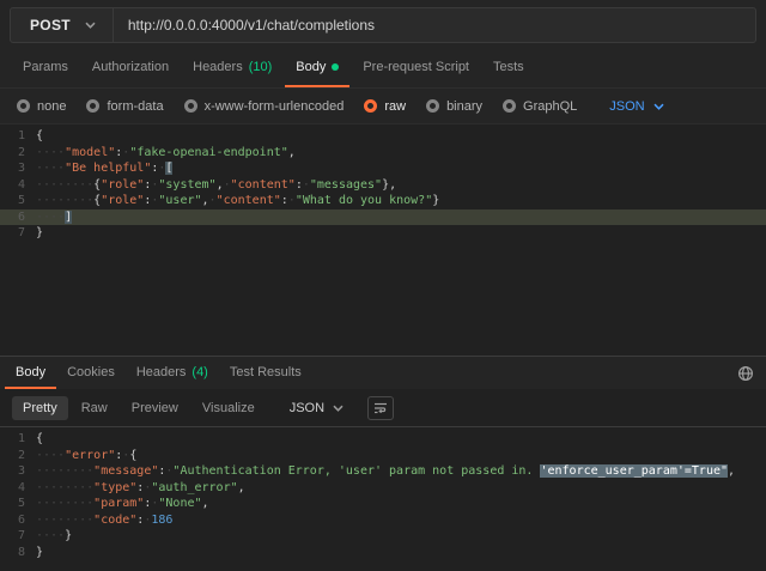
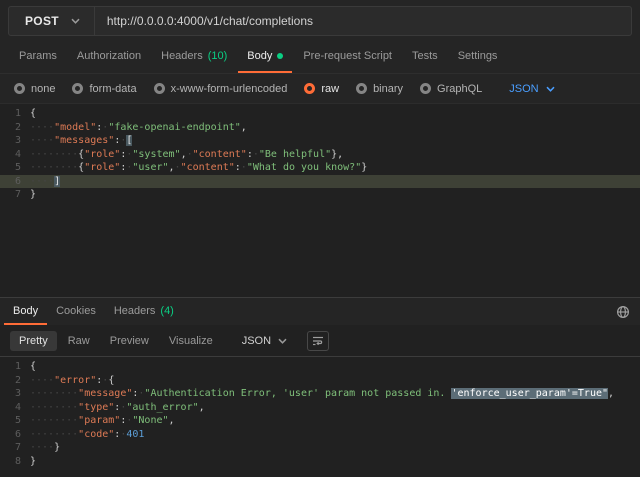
  POST
  http://0.0.0.0:4000/v1/chat/completions
  Params
  Authorization
  Headers
  (10)
  Body
  Pre-request Script
  Tests
+ Settings
  none
  form-data
  x-www-form-urlencoded
  raw
  binary
  GraphQL
  JSON
  1
  {
  2
  "model":·"fake-openai-endpoint",
  3
- "Be helpful":·[
+ "messages":·[
  4
- ········{"role":·"system",·"content":·"messages"},
+ ········{"role":·"system",·"content":·"Be helpful"},
  5
  ········{"role":·"user",·"content":·"What do you know?"}
  6
  ····]
  7
  }
  Body
  Cookies
  Headers
  (4)
- Test Results
  Pretty
  Raw
  Preview
  Visualize
  JSON
  1
  {
  2
  "error":·{
  3
  ········"message":·"Authentication Error, 'user' param not passed in. 'enforce_user_param'=True",
  4
  ········"type":·"auth_error",
  5
  ········"param":·"None",
  6
- ········"code":·186
+ ········"code":·401
  7
  8
  }
